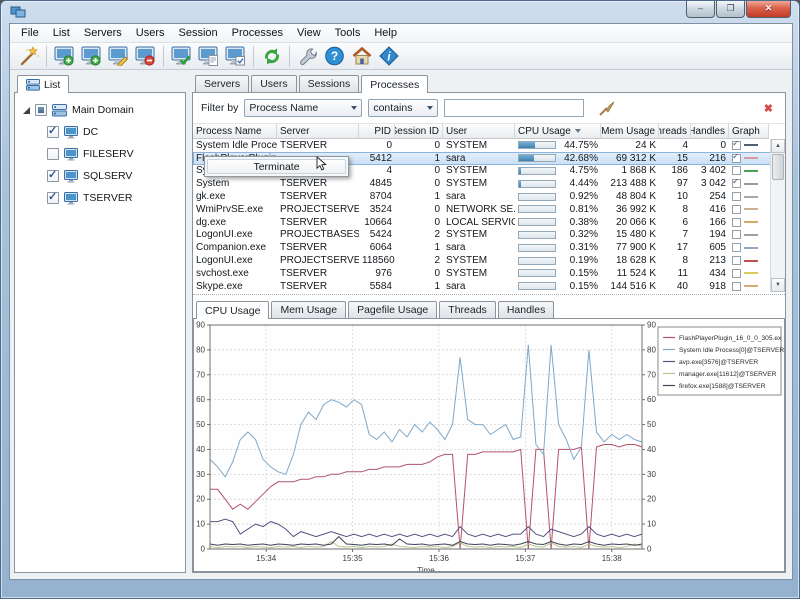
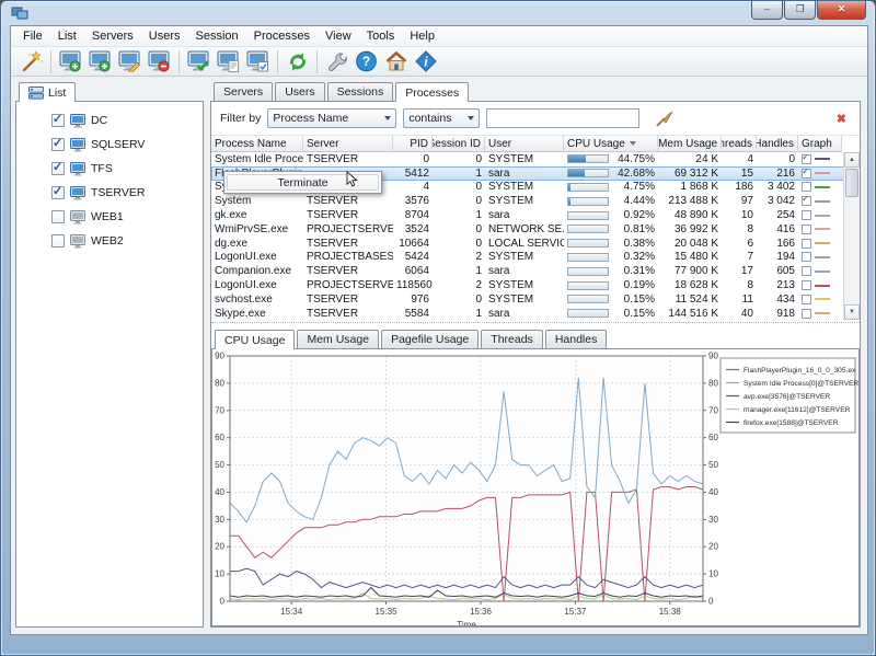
  –
  ❐
  ✕
  File
  List
  Servers
  Users
  Session
  Processes
  View
  Tools
  Help
  ?
  i
  List
- Main Domain
  DC
- FILESERV
  SQLSERV
+ TFS
  TSERVER
+ WEB1
+ WEB2
  Servers
  Users
  Sessions
  Processes
  Filter by
  Process Name
  contains
  ✖
  Process Name
  Server
  PID
  ession ID
  User
  CPU Usage
  Mem Usage
  hreads
  Handles
  Graph
  System Idle Proce
  TSERVER
  0
  0
  SYSTEM
  44.75%
  24 K
  4
  0
  5412
  1
  sara
  42.68%
  69 312 K
  15
  216
  4
  0
  SYSTEM
  4.75%
  1 868 K
  186
  3 402
  System
  TSERVER
- 4845
+ 3576
  0
  SYSTEM
  4.44%
  213 488 K
  97
  3 042
  gk.exe
  TSERVER
  8704
  1
  sara
  0.92%
- 48 804 K
+ 48 890 K
  10
  254
  WmiPrvSE.exe
  PROJECTSERVE
  3524
  0
  NETWORK SE.
  0.81%
  36 992 K
  8
  416
  dg.exe
  TSERVER
  10664
  0
  LOCAL SERVIC
  0.38%
- 20 066 K
+ 20 048 K
  6
  166
  LogonUI.exe
  PROJECTBASES
  5424
  2
  SYSTEM
  0.32%
  15 480 K
  7
  194
  Companion.exe
  TSERVER
  6064
  1
  sara
  0.31%
  77 900 K
  17
  605
  LogonUI.exe
  PROJECTSERVE
  118560
  2
  SYSTEM
  0.19%
  18 628 K
  8
  213
  svchost.exe
  TSERVER
  976
  0
  SYSTEM
  0.15%
  11 524 K
  11
  434
  Skype.exe
  TSERVER
  5584
  1
  sara
  0.15%
  144 516 K
  40
  918
  CPU Usage
  Mem Usage
  Pagefile Usage
  Threads
  Handles
  0
  0
  10
  10
  20
  20
  30
  30
  40
  40
  50
  50
  60
  60
  70
  70
  80
  80
  90
  90
  15:34
  15:35
  15:36
  15:37
  15:38
  Time
  Terminate
